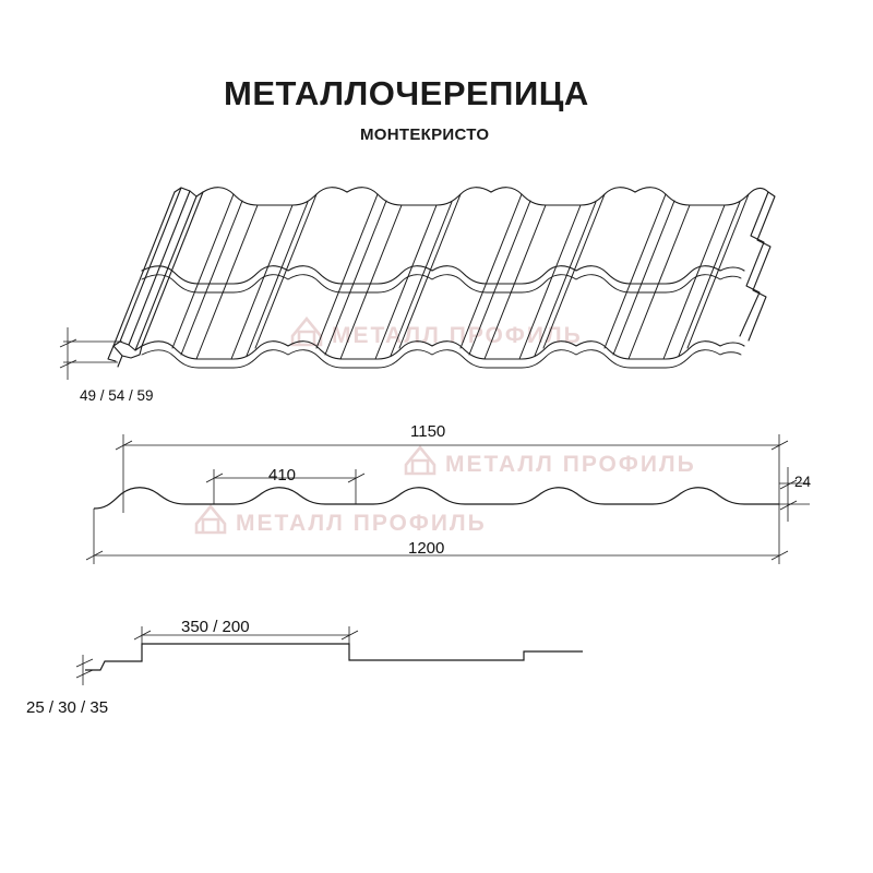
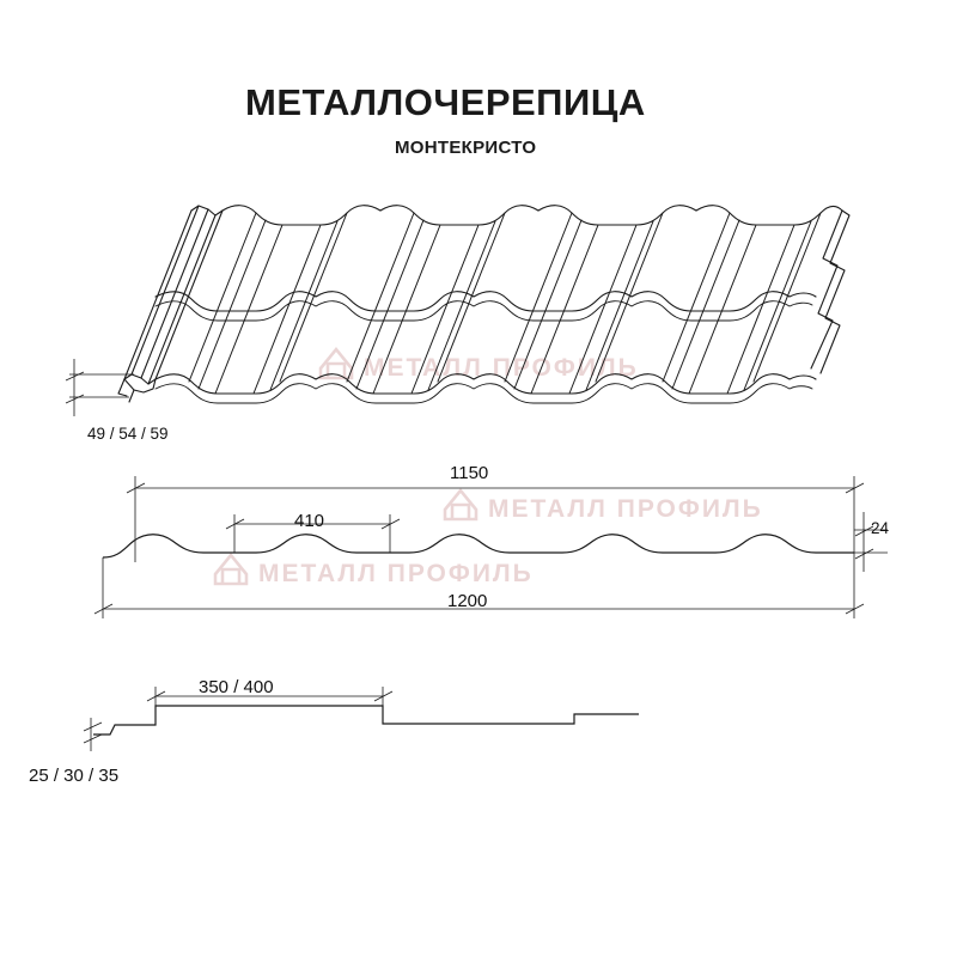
  МЕТАЛЛ ПОФИЛЬ
  МЕТАЛЛ ПРОФИЛЬ
  МЕТАЛЛ ПРОФИЛЬ
  МЕТАЛЛОЧЕРЕПИЦА
  МОНТЕКРИСТО
  49 / 54 / 59
  1150
  410
  1200
  24
- 350 / 200
+ 350 / 400
  25 / 30 / 35
